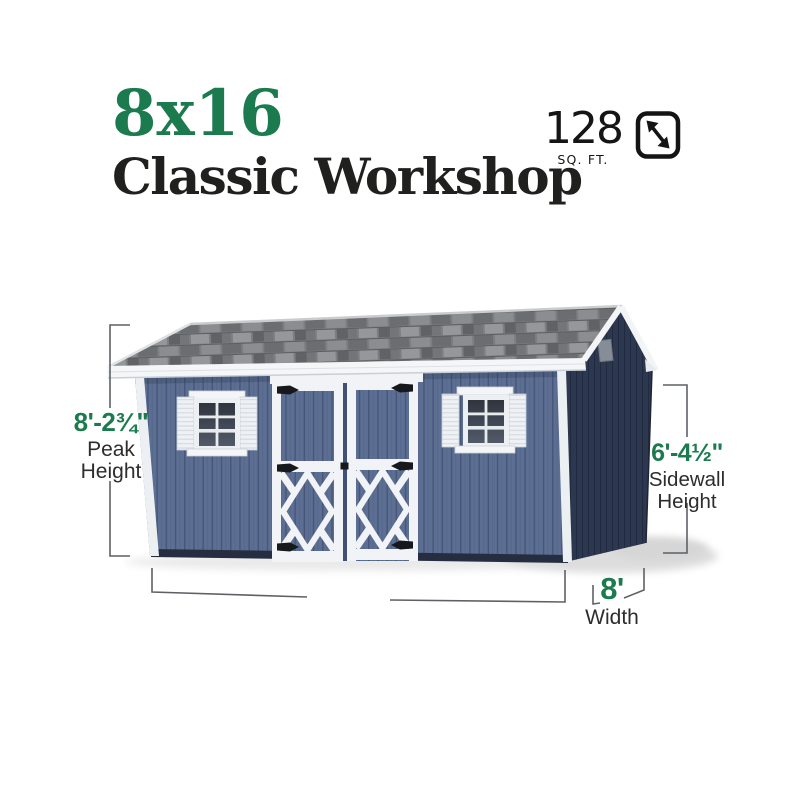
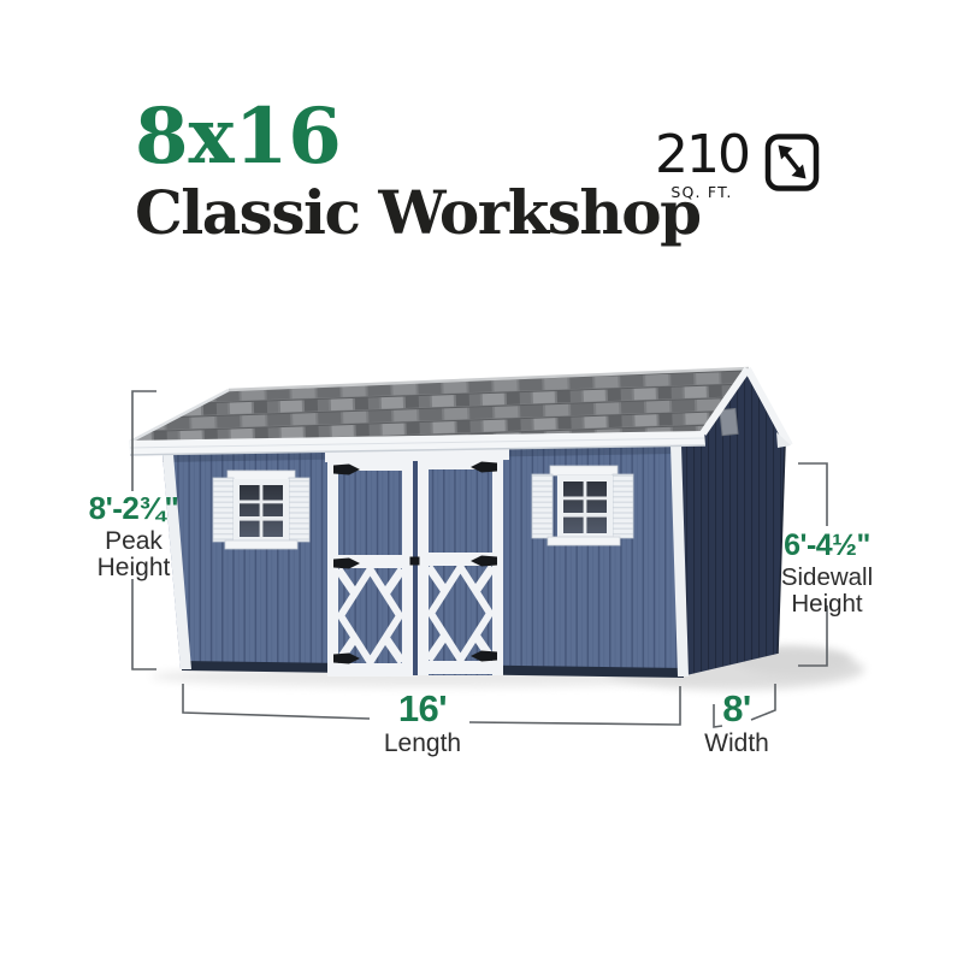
  8x16
  Classic Workshop
- 128
+ 210
  SQ. FT.
  8'-2¾"
  Peak
  Height
  6'-4½"
  Sidewall
  Height
+ 16'
+ Length
  8'
  Width
